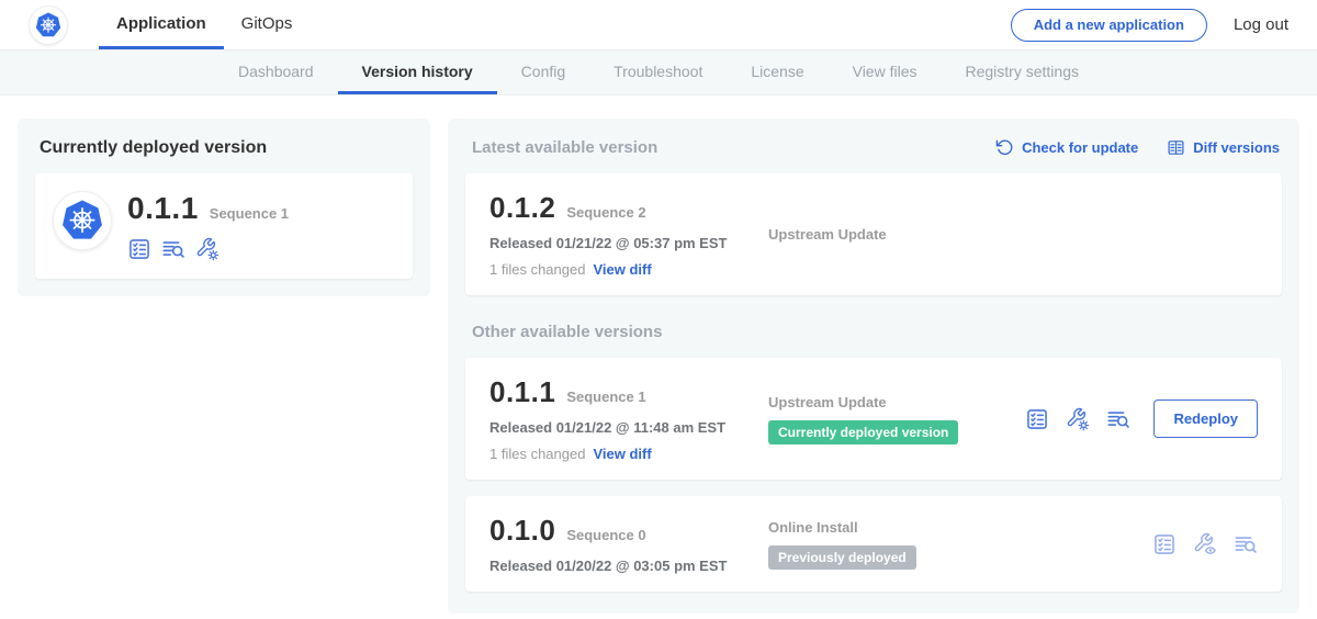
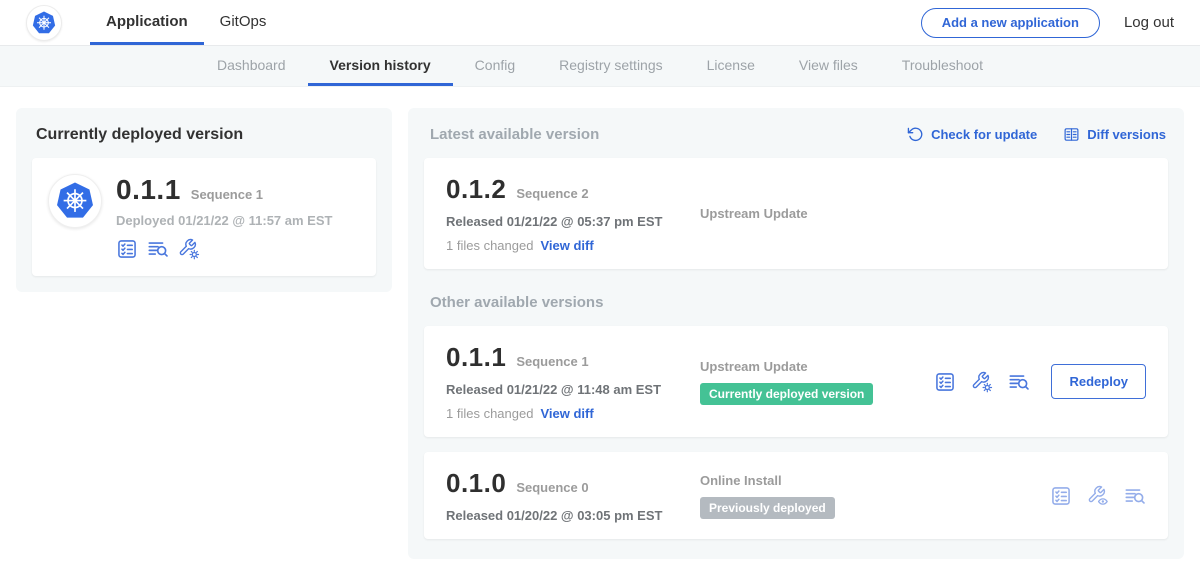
  Application
  GitOps
  Add a new application
  Log out
  Dashboard
  Version history
  Config
- Troubleshoot
+ Registry settings
  License
  View files
- Registry settings
+ Troubleshoot
  Currently deployed version
  0.1.1
  Sequence 1
+ Deployed 01/21/22 @ 11:57 am EST
  Latest available version
  Check for update
  Diff versions
  0.1.2
  Sequence 2
  Released 01/21/22 @ 05:37 pm EST
  1 files changed View diff
  Upstream Update
  Other available versions
  0.1.1
  Sequence 1
  Released 01/21/22 @ 11:48 am EST
  1 files changed View diff
  Upstream Update
  Currently deployed version
  Redeploy
  0.1.0
  Sequence 0
  Released 01/20/22 @ 03:05 pm EST
  Online Install
  Previously deployed
